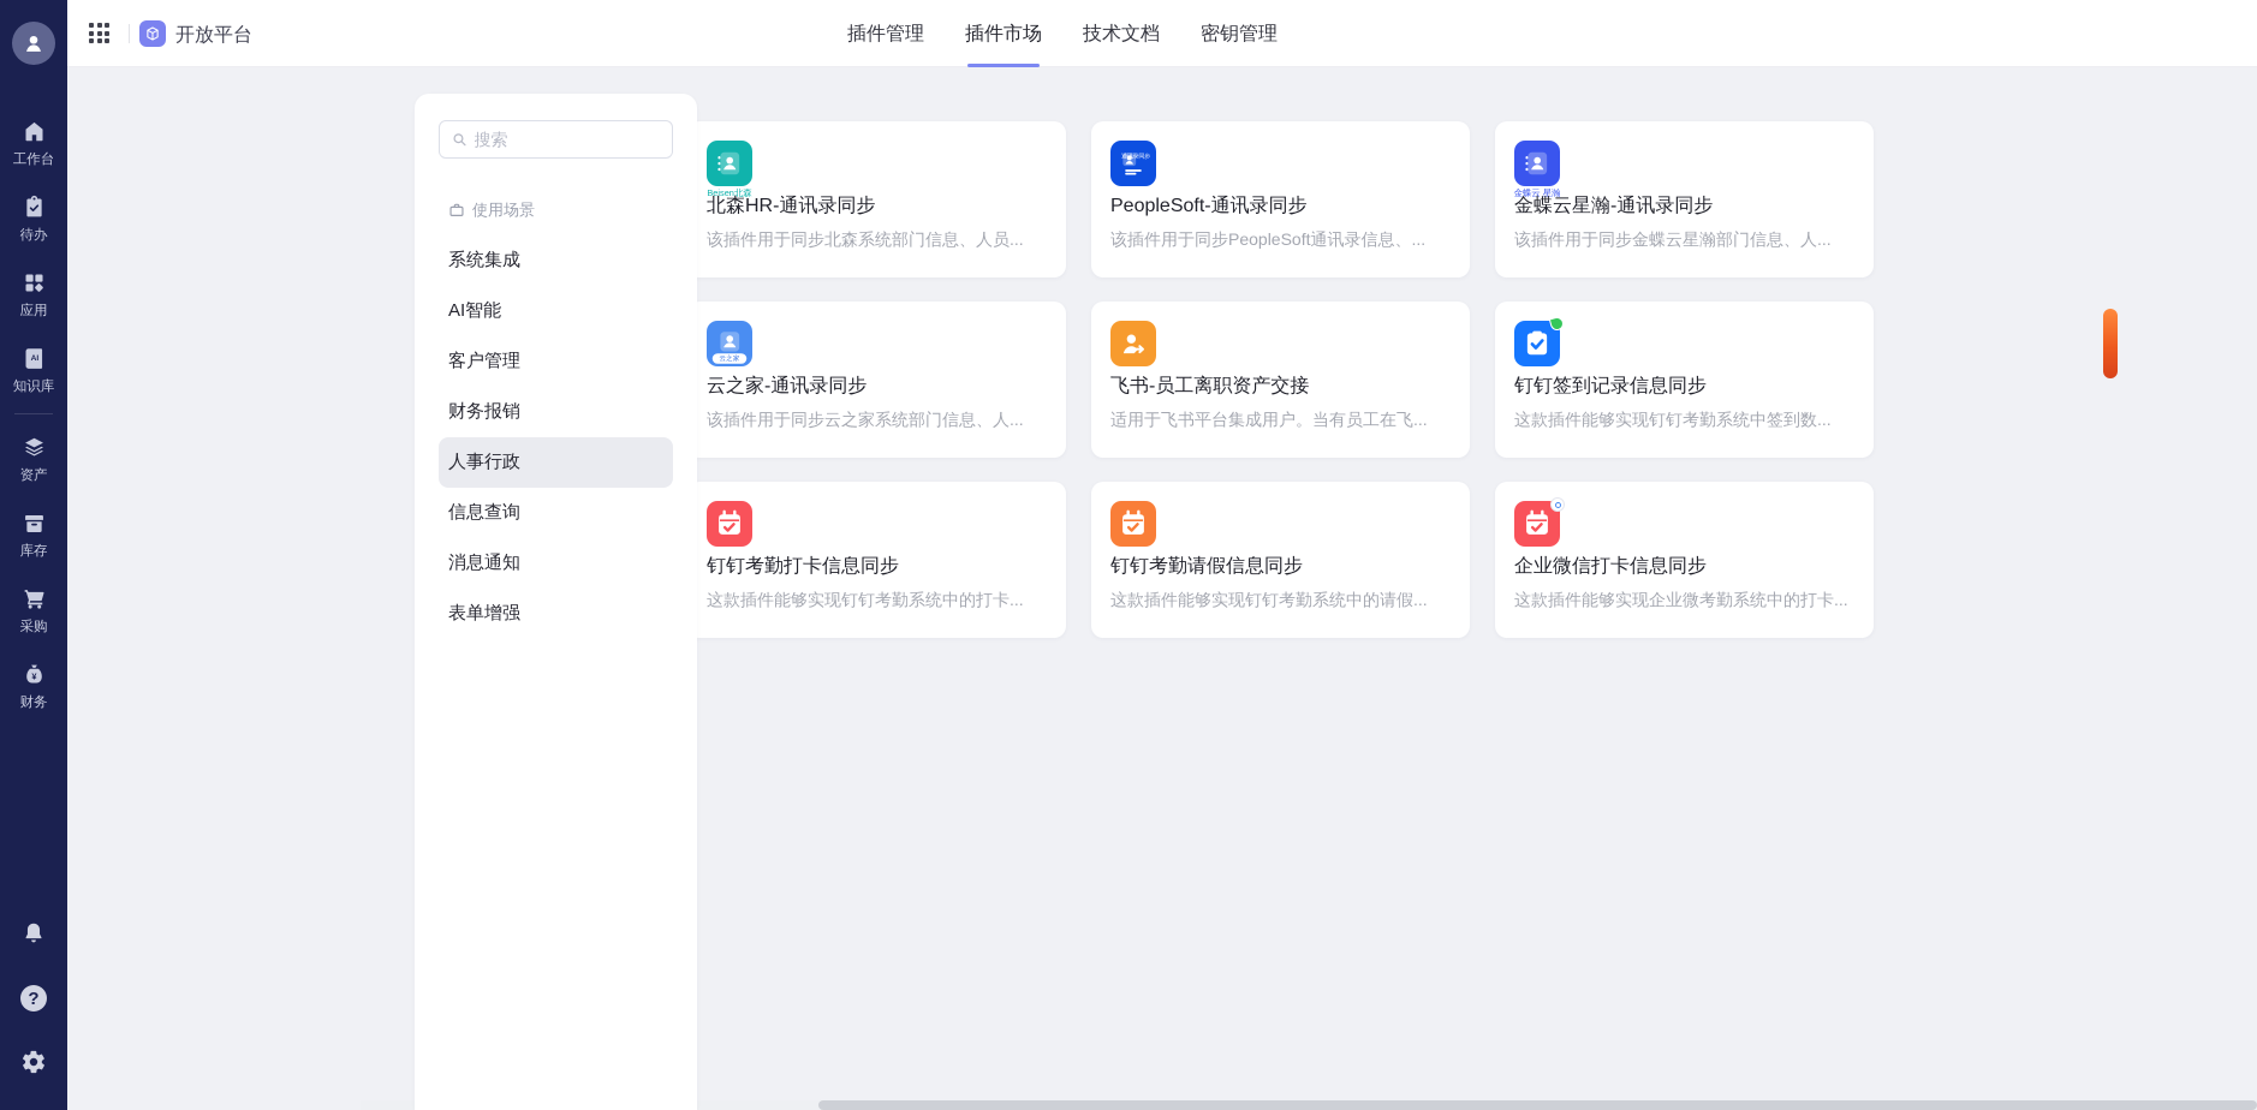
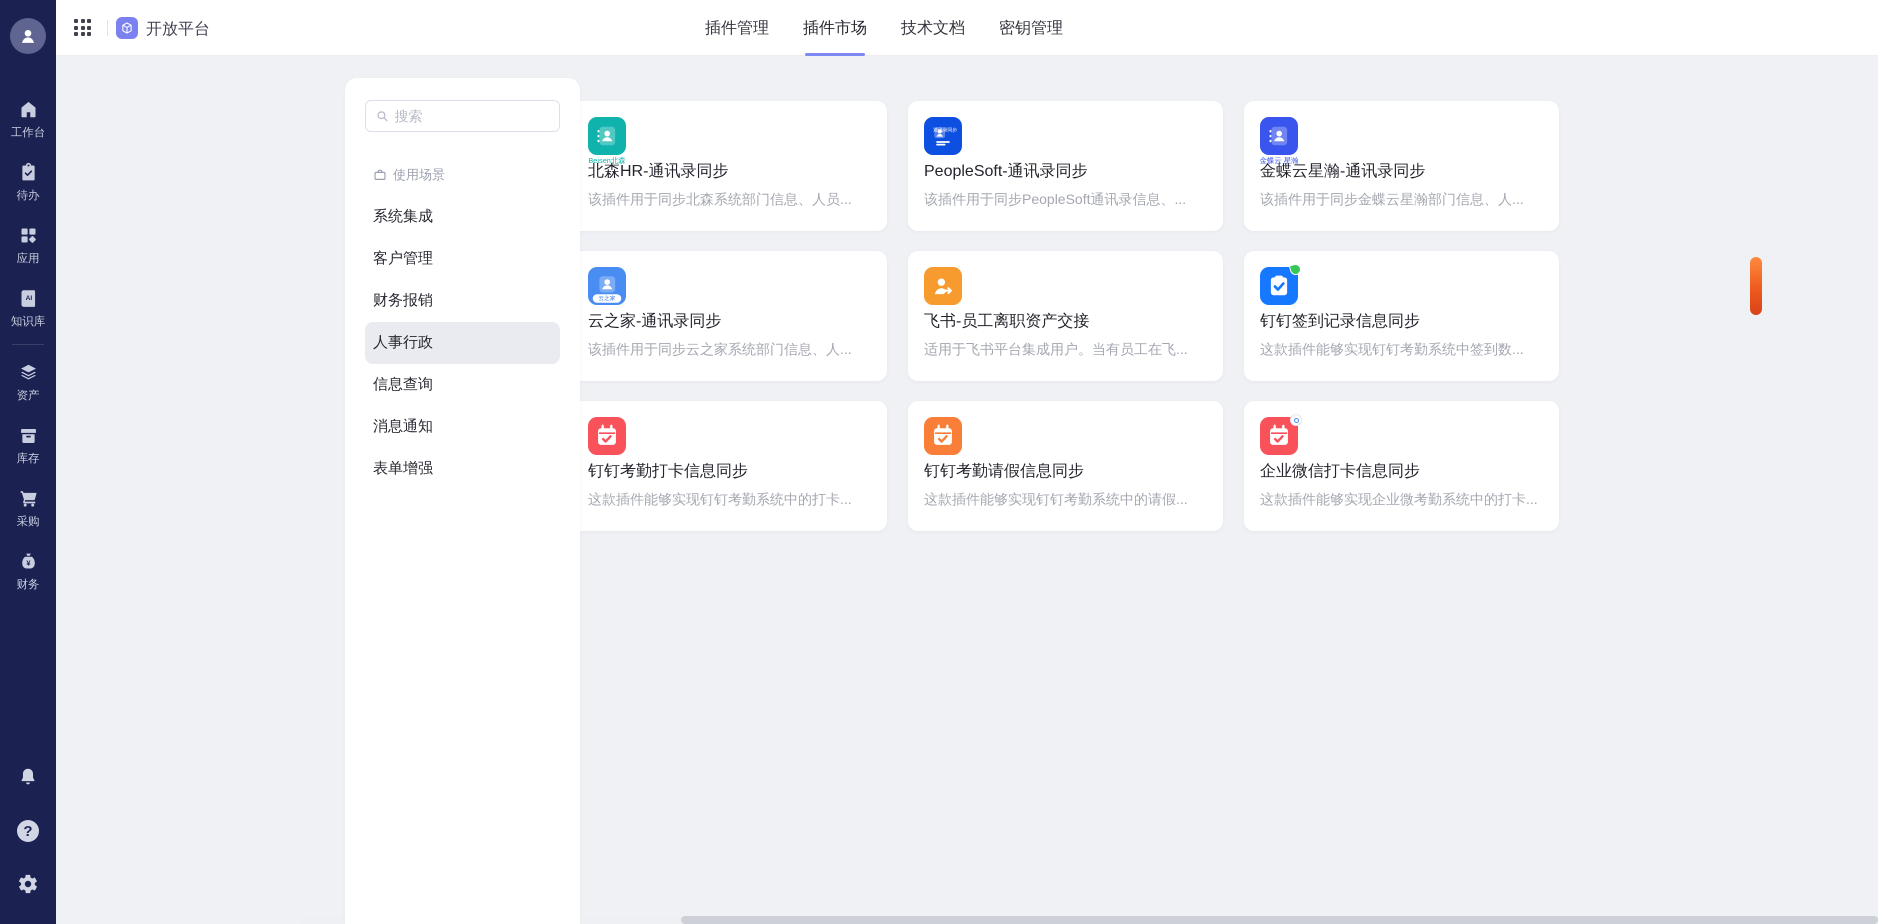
  工作台
  待办
  应用
  知识库
  资产
  库存
  采购
  ¥
  财务
  ?
  开放平台
  插件管理
  插件市场
  技术文档
  密钥管理
  搜索
  使用场景
  系统集成
- AI智能
  客户管理
  财务报销
  人事行政
  信息查询
  消息通知
  表单增强
  Beisen北森
  北森HR-通讯录同步
  该插件用于同步北森系统部门信息、人员...
  PeopleSoft-通讯录同步
  该插件用于同步PeopleSoft通讯录信息、...
  金蝶云 星瀚
  金蝶云星瀚-通讯录同步
  该插件用于同步金蝶云星瀚部门信息、人...
  云之家-通讯录同步
  该插件用于同步云之家系统部门信息、人...
  飞书-员工离职资产交接
  适用于飞书平台集成用户。当有员工在飞...
  钉钉签到记录信息同步
  这款插件能够实现钉钉考勤系统中签到数...
  钉钉考勤打卡信息同步
  这款插件能够实现钉钉考勤系统中的打卡...
  钉钉考勤请假信息同步
  这款插件能够实现钉钉考勤系统中的请假...
  企业微信打卡信息同步
  这款插件能够实现企业微考勤系统中的打卡...
